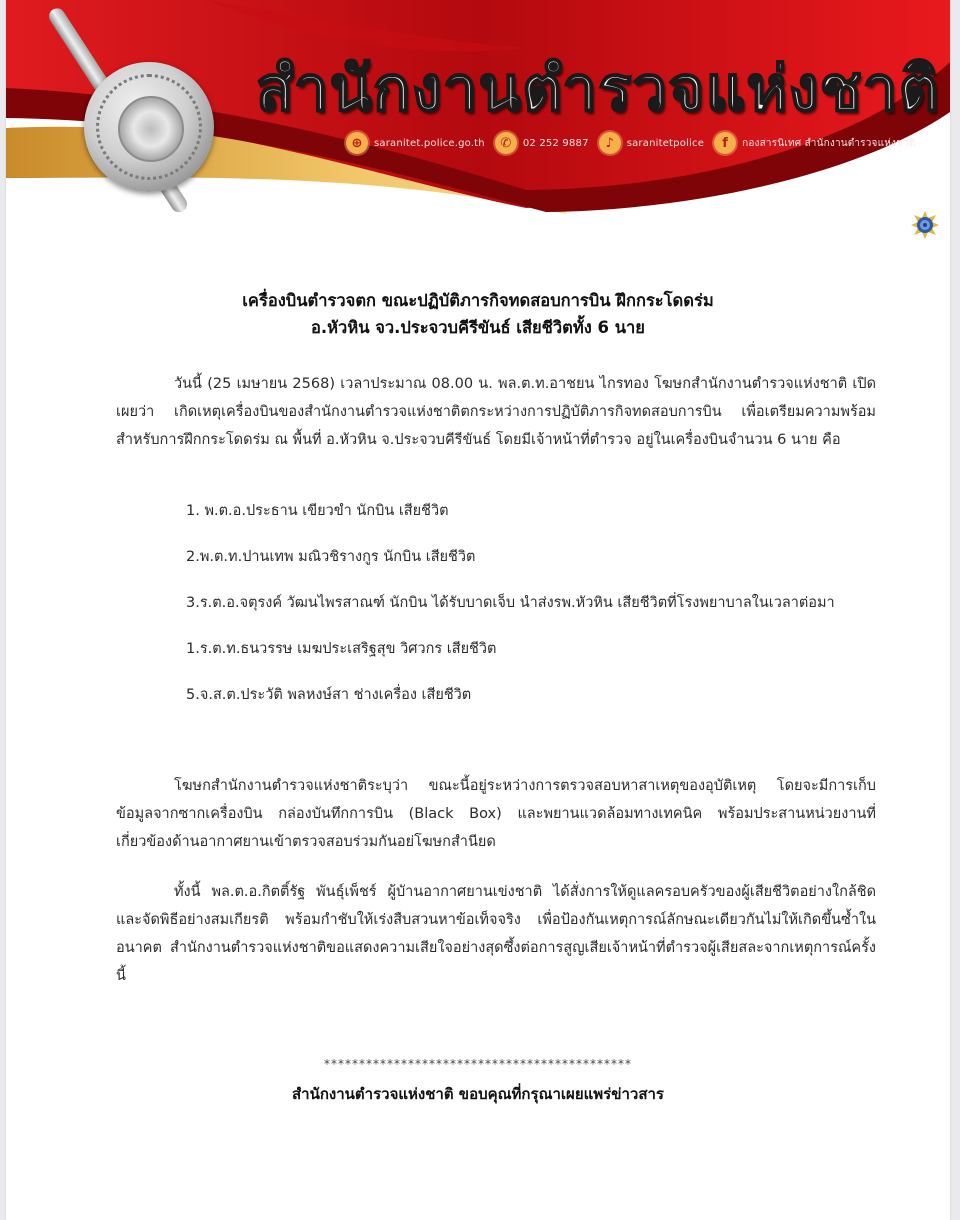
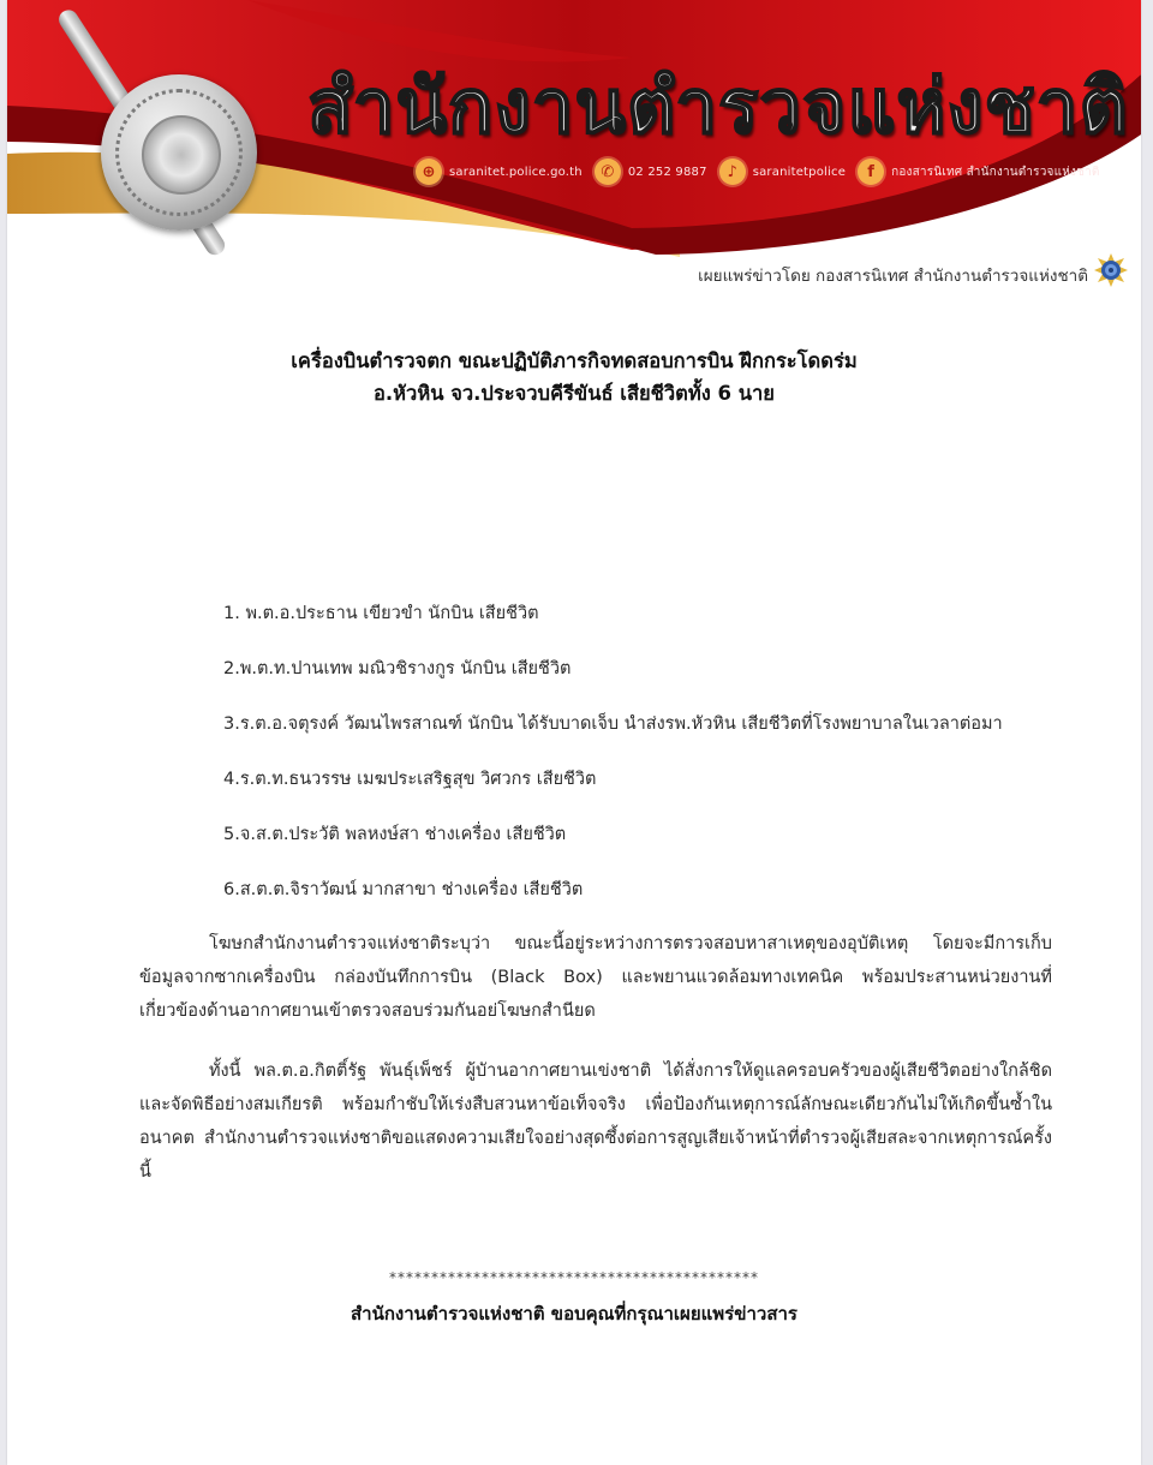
  สำนักงานตำรวจแห่งชาติ
  ⊕
  saranitet.police.go.th
  ✆
  02 252 9887
  ♪
  saranitetpolice
  f
  กองสารนิเทศ สำนักงานตำรวจแห่งชาติ
+ เผยแพร่ข่าวโดย กองสารนิเทศ สำนักงานตำรวจแห่งชาติ
  เครื่องบินตำรวจตก ขณะปฏิบัติภารกิจทดสอบการบิน ฝึกกระโดดร่ม
  อ.หัวหิน จว.ประจวบคีรีขันธ์ เสียชีวิตทั้ง 6 นาย
- วันนี้ (25 เมษายน 2568) เวลาประมาณ 08.00 น. พล.ต.ท.อาชยน ไกรทอง โฆษกสำนักงานตำรวจแห่งชาติ เปิดเผยว่า เกิดเหตุเครื่องบินของสำนักงานตำรวจแห่งชาติตกระหว่างการปฏิบัติภารกิจทดสอบการบิน เพื่อเตรียมความพร้อมสำหรับการฝึกกระโดดร่ม ณ พื้นที่ อ.หัวหิน จ.ประจวบคีรีขันธ์ โดยมีเจ้าหน้าที่ตำรวจ อยู่ในเครื่องบินจำนวน 6 นาย คือ
  1. พ.ต.อ.ประธาน เขียวขำ นักบิน เสียชีวิต
  2.พ.ต.ท.ปานเทพ มณิวชิรางกูร นักบิน เสียชีวิต
  3.ร.ต.อ.จตุรงค์ วัฒนไพรสาณฑ์ นักบิน ได้รับบาดเจ็บ นำส่งรพ.หัวหิน เสียชีวิตที่โรงพยาบาลในเวลาต่อมา
- 1.ร.ต.ท.ธนวรรษ เมฆประเสริฐสุข วิศวกร เสียชีวิต
+ 4.ร.ต.ท.ธนวรรษ เมฆประเสริฐสุข วิศวกร เสียชีวิต
  5.จ.ส.ต.ประวัติ พลหงษ์สา ช่างเครื่อง เสียชีวิต
+ 6.ส.ต.ต.จิราวัฒน์ มากสาขา ช่างเครื่อง เสียชีวิต
  โฆษกสำนักงานตำรวจแห่งชาติระบุว่า ขณะนี้อยู่ระหว่างการตรวจสอบหาสาเหตุของอุบัติเหตุ โดยจะมีการเก็บข้อมูลจากซากเครื่องบิน กล่องบันทึกการบิน (Black Box) และพยานแวดล้อมทางเทคนิค พร้อมประสานหน่วยงานที่เกี่ยวข้องด้านอากาศยานเข้าตรวจสอบร่วมกันอย่โฆษกสำนียด
  ทั้งนี้ พล.ต.อ.กิตติ์รัฐ พันธุ์เพ็ชร์ ผู้บัานอากาศยานเข่งชาติ ได้สั่งการให้ดูแลครอบครัวของผู้เสียชีวิตอย่างใกล้ชิด และจัดพิธีอย่างสมเกียรติ พร้อมกำชับให้เร่งสืบสวนหาข้อเท็จจริง เพื่อป้องกันเหตุการณ์ลักษณะเดียวกันไม่ให้เกิดขึ้นซ้ำในอนาคต สำนักงานตำรวจแห่งชาติขอแสดงความเสียใจอย่างสุดซึ้งต่อการสูญเสียเจ้าหน้าที่ตำรวจผู้เสียสละจากเหตุการณ์ครั้งนี้
  ********************************************
  สำนักงานตำรวจแห่งชาติ ขอบคุณที่กรุณาเผยแพร่ข่าวสาร
